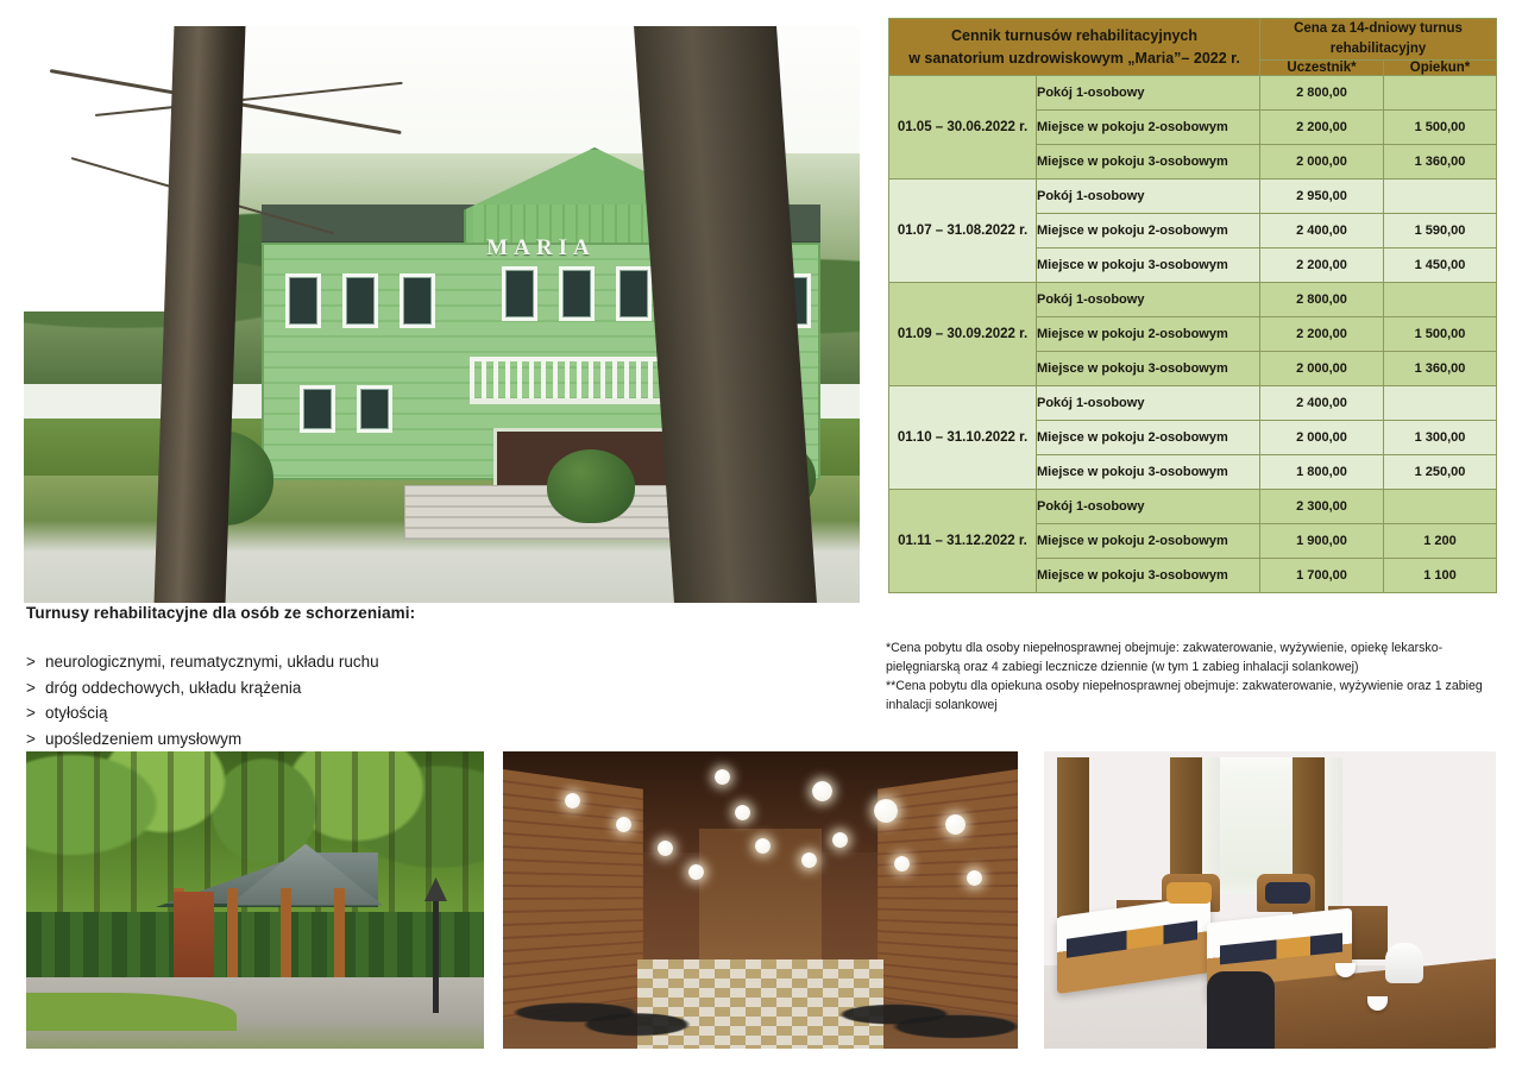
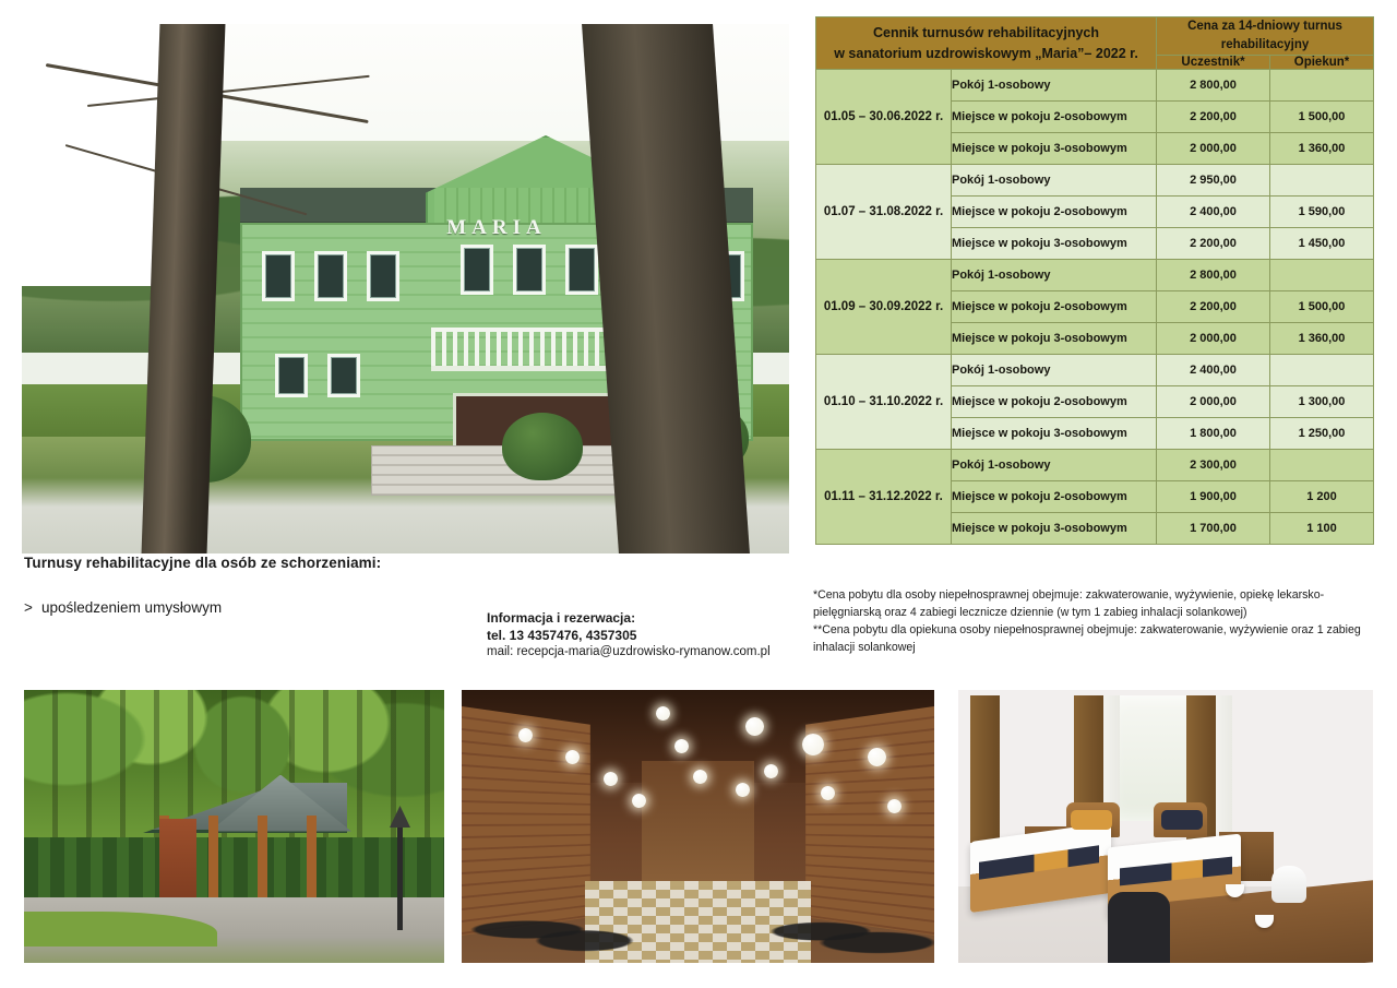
  MARIA
  Turnusy rehabilitacyjne dla osób ze schorzeniami:
- > neurologicznymi, reumatycznymi, układu ruchu
- > dróg oddechowych, układu krążenia
- > otyłością
  > upośledzeniem umysłowym
+ Informacja i rezerwacja:
+ tel. 13 4357476, 4357305
+ mail: recepcja-maria@uzdrowisko-rymanow.com.pl
  Cennik turnusów rehabilitacyjnych w sanatorium uzdrowiskowym „Maria”– 2022 r.	Cena za 14-dniowy turnus rehabilitacyjny
  Uczestnik*	Opiekun*
  01.05 – 30.06.2022 r.	Pokój 1-osobowy	2 800,00
  Miejsce w pokoju 2-osobowym	2 200,00	1 500,00
  Miejsce w pokoju 3-osobowym	2 000,00	1 360,00
  01.07 – 31.08.2022 r.	Pokój 1-osobowy	2 950,00
  Miejsce w pokoju 2-osobowym	2 400,00	1 590,00
  Miejsce w pokoju 3-osobowym	2 200,00	1 450,00
  01.09 – 30.09.2022 r.	Pokój 1-osobowy	2 800,00
  Miejsce w pokoju 2-osobowym	2 200,00	1 500,00
  Miejsce w pokoju 3-osobowym	2 000,00	1 360,00
  01.10 – 31.10.2022 r.	Pokój 1-osobowy	2 400,00
  Miejsce w pokoju 2-osobowym	2 000,00	1 300,00
  Miejsce w pokoju 3-osobowym	1 800,00	1 250,00
  01.11 – 31.12.2022 r.	Pokój 1-osobowy	2 300,00
  Miejsce w pokoju 2-osobowym	1 900,00	1 200
  Miejsce w pokoju 3-osobowym	1 700,00	1 100
  *Cena pobytu dla osoby niepełnosprawnej obejmuje: zakwaterowanie, wyżywienie, opiekę lekarsko-pielęgniarską oraz 4 zabiegi lecznicze dziennie (w tym 1 zabieg inhalacji solankowej)
  **Cena pobytu dla opiekuna osoby niepełnosprawnej obejmuje: zakwaterowanie, wyżywienie oraz 1 zabieg inhalacji solankowej
